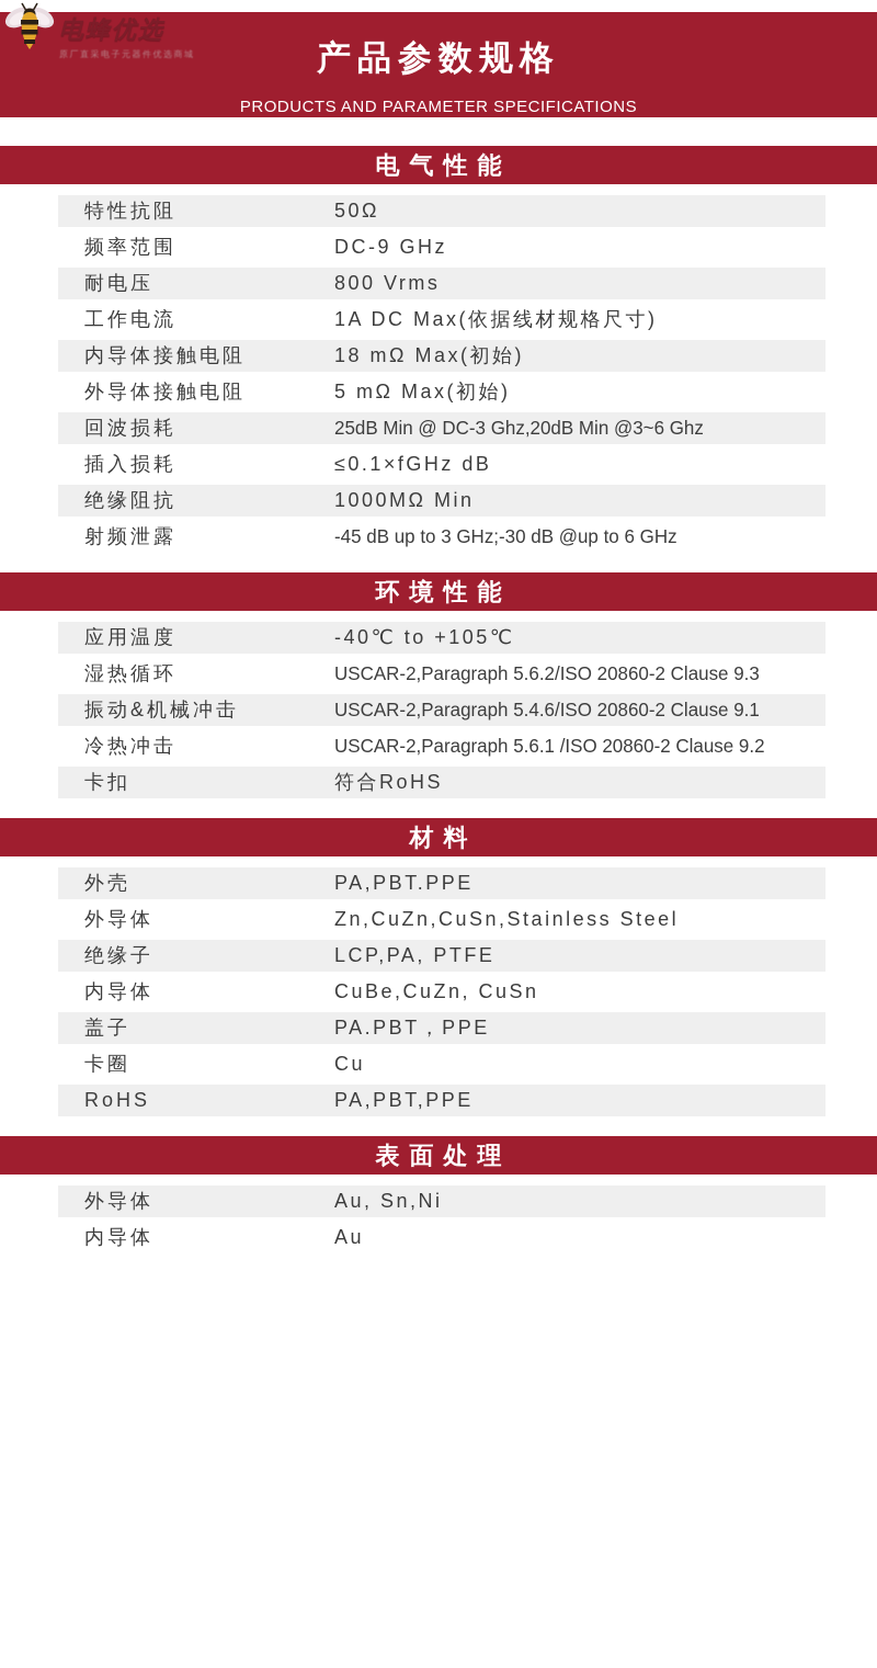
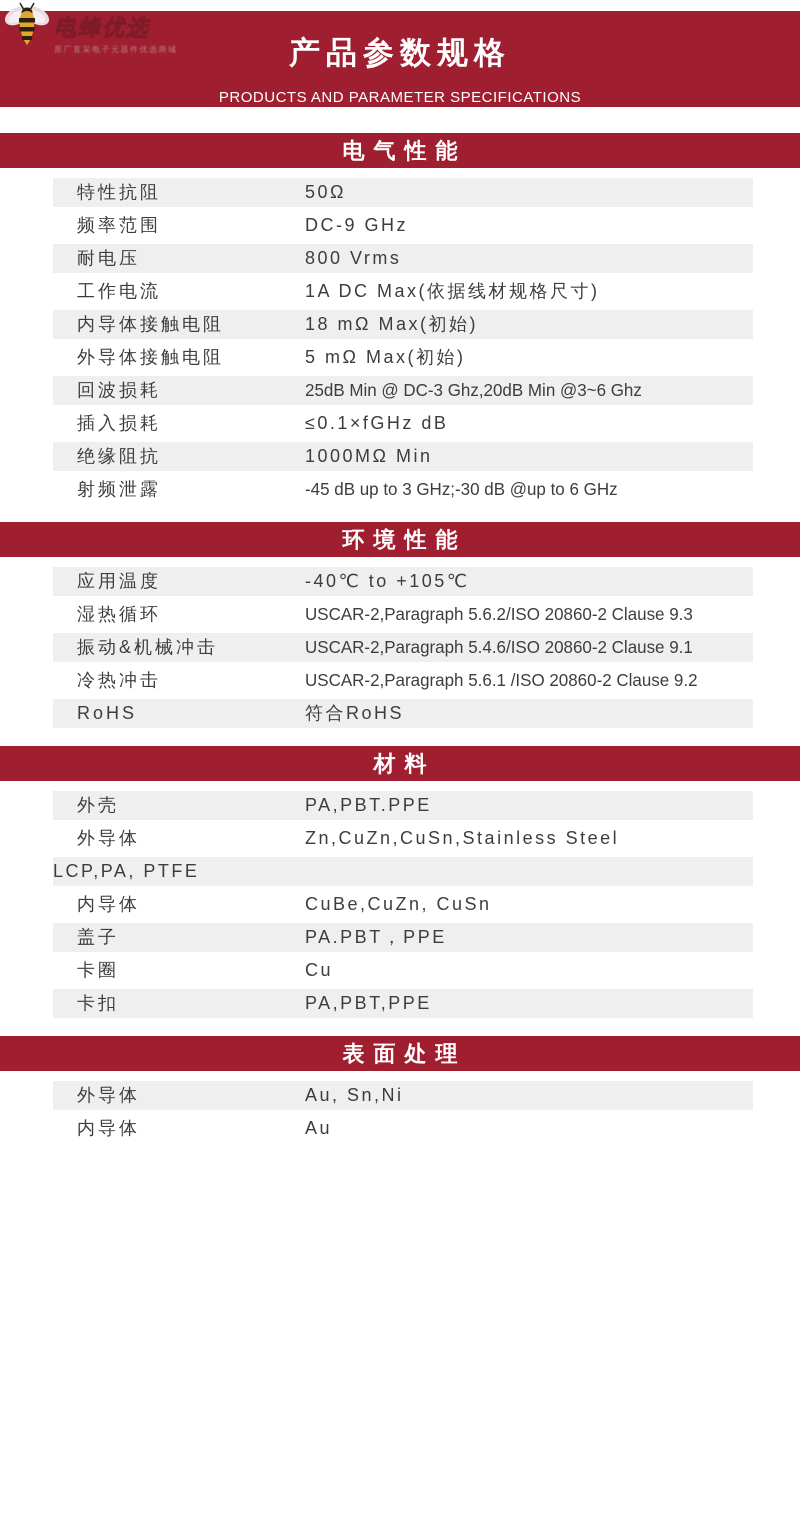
  产品参数规格
  PRODUCTS AND PARAMETER SPECIFICATIONS
  电蜂优选
  原厂直采电子元器件优选商城
  电气性能
  特性抗阻
  50Ω
  频率范围
  DC-9 GHz
  耐电压
  800 Vrms
  工作电流
  1A DC Max(依据线材规格尺寸)
  内导体接触电阻
  18 mΩ Max(初始)
  外导体接触电阻
  5 mΩ Max(初始)
  回波损耗
  25dB Min @ DC-3 Ghz,20dB Min @3~6 Ghz
  插入损耗
  ≤0.1×fGHz dB
  绝缘阻抗
  1000MΩ Min
  射频泄露
  -45 dB up to 3 GHz;-30 dB @up to 6 GHz
  环境性能
  应用温度
  -40℃ to +105℃
  湿热循环
  USCAR-2,Paragraph 5.6.2/ISO 20860-2 Clause 9.3
  振动&机械冲击
  USCAR-2,Paragraph 5.4.6/ISO 20860-2 Clause 9.1
  冷热冲击
  USCAR-2,Paragraph 5.6.1 /ISO 20860-2 Clause 9.2
- 卡扣
+ RoHS
  符合RoHS
  材料
  外壳
  PA,PBT.PPE
  外导体
  Zn,CuZn,CuSn,Stainless Steel
- 绝缘子
  LCP,PA, PTFE
  内导体
  CuBe,CuZn, CuSn
  盖子
  PA.PBT，PPE
  卡圈
  Cu
- RoHS
+ 卡扣
  PA,PBT,PPE
  表面处理
  外导体
  Au, Sn,Ni
  内导体
  Au
